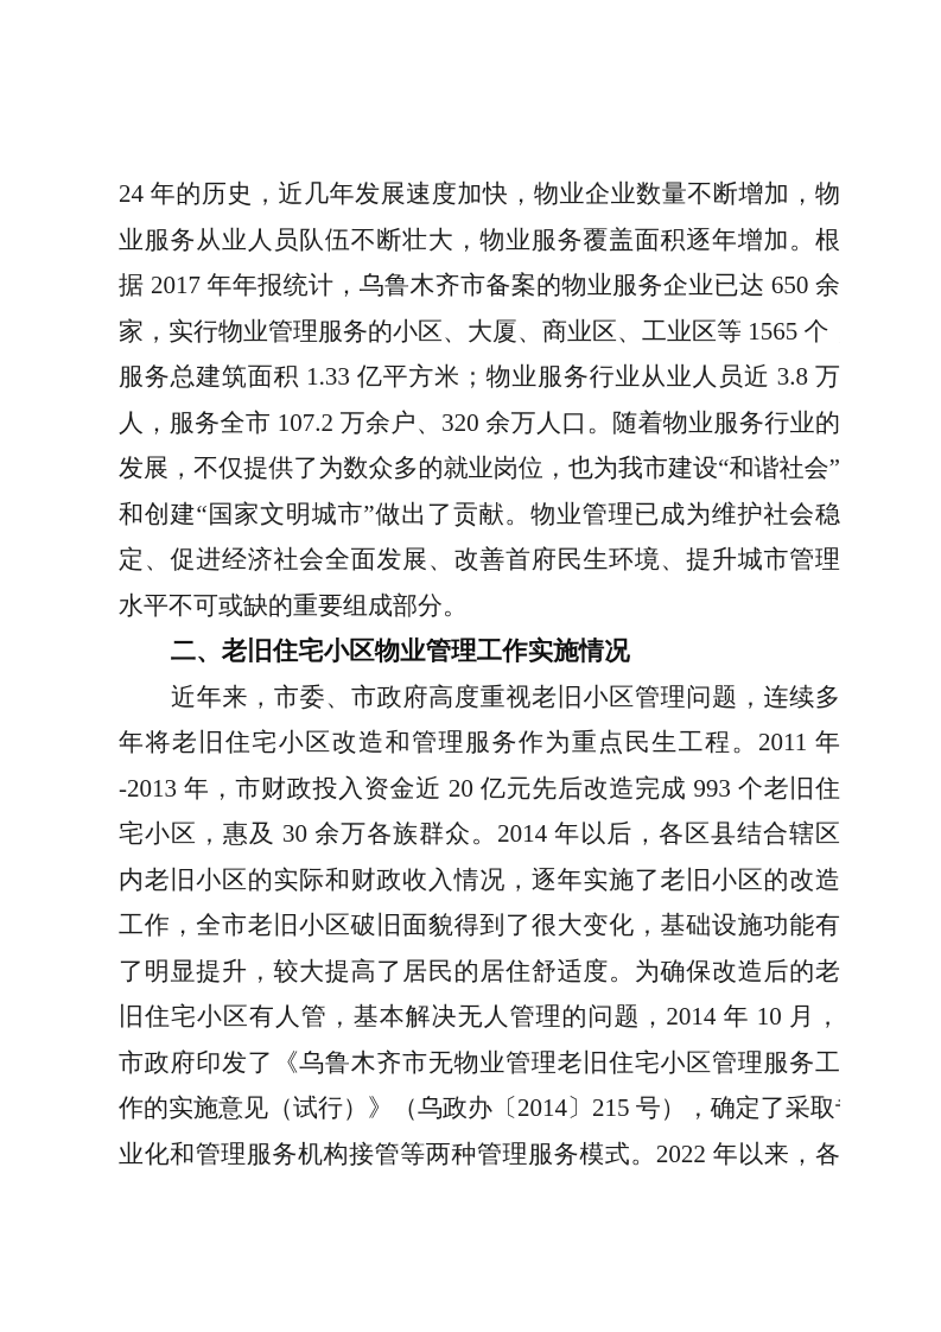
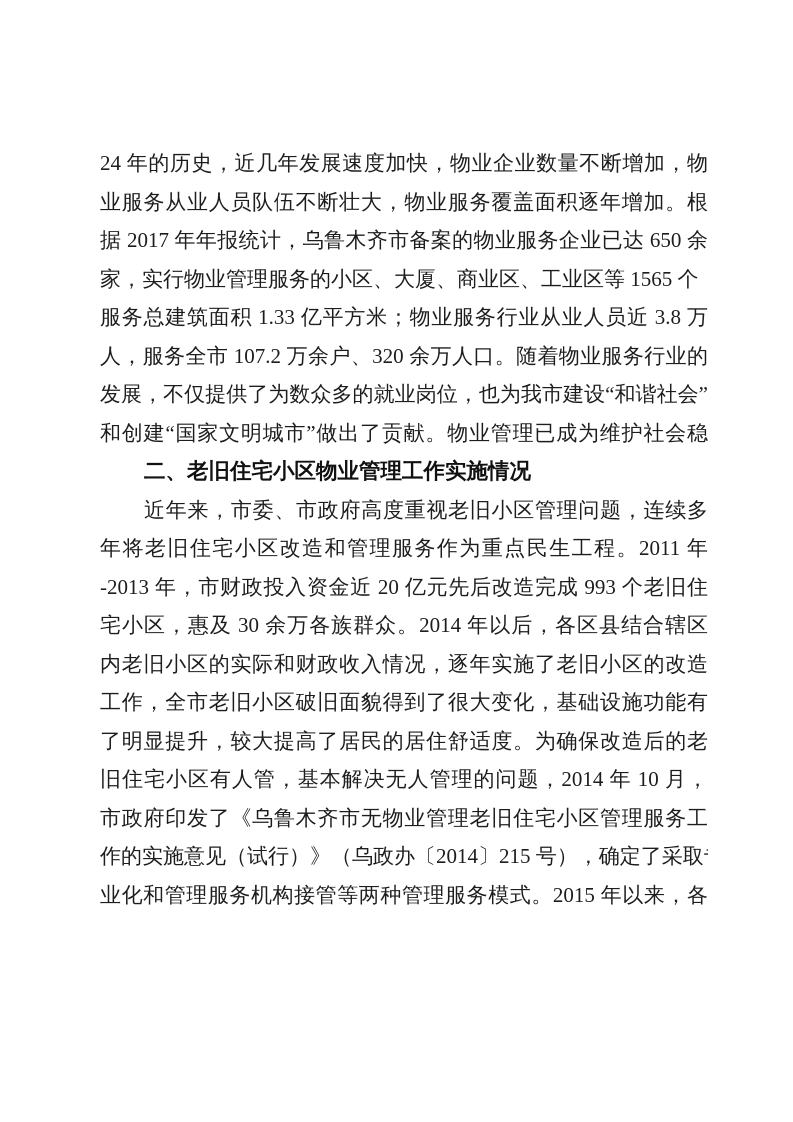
  24 年的历史，近几年发展速度加快，物业企业数量不断增加，物
  业服务从业人员队伍不断壮大，物业服务覆盖面积逐年增加。根
  据 2017 年年报统计，乌鲁木齐市备案的物业服务企业已达 650 余
  家，实行物业管理服务的小区、大厦、商业区、工业区等 1565 个
  服务总建筑面积 1.33 亿平方米；物业服务行业从业人员近 3.8 万
  人，服务全市 107.2 万余户、320 余万人口。随着物业服务行业的
  发展，不仅提供了为数众多的就业岗位，也为我市建设“和谐社会”
  和创建“国家文明城市”做出了贡献。物业管理已成为维护社会稳
- 定、促进经济社会全面发展、改善首府民生环境、提升城市管理
- 水平不可或缺的重要组成部分。
  二、老旧住宅小区物业管理工作实施情况
  近年来，市委、市政府高度重视老旧小区管理问题，连续多
  年将老旧住宅小区改造和管理服务作为重点民生工程。2011 年
  -2013 年，市财政投入资金近 20 亿元先后改造完成 993 个老旧住
  宅小区，惠及 30 余万各族群众。2014 年以后，各区县结合辖区
  内老旧小区的实际和财政收入情况，逐年实施了老旧小区的改造
  工作，全市老旧小区破旧面貌得到了很大变化，基础设施功能有
  了明显提升，较大提高了居民的居住舒适度。为确保改造后的老
  旧住宅小区有人管，基本解决无人管理的问题，2014 年 10 月，
  市政府印发了《乌鲁木齐市无物业管理老旧住宅小区管理服务工
  作的实施意见（试行）》（乌政办〔2014〕215 号），确定了采取
- 业化和管理服务机构接管等两种管理服务模式。2022 年以来，各
+ 业化和管理服务机构接管等两种管理服务模式。2015 年以来，各
